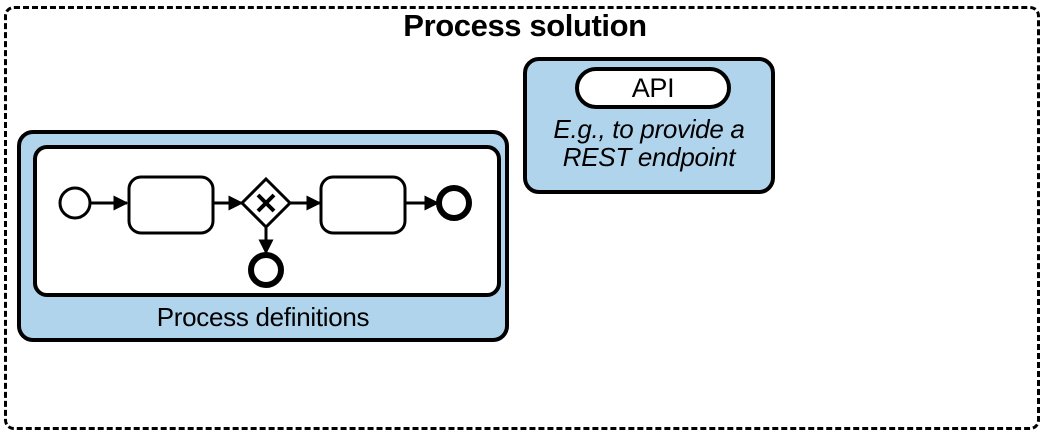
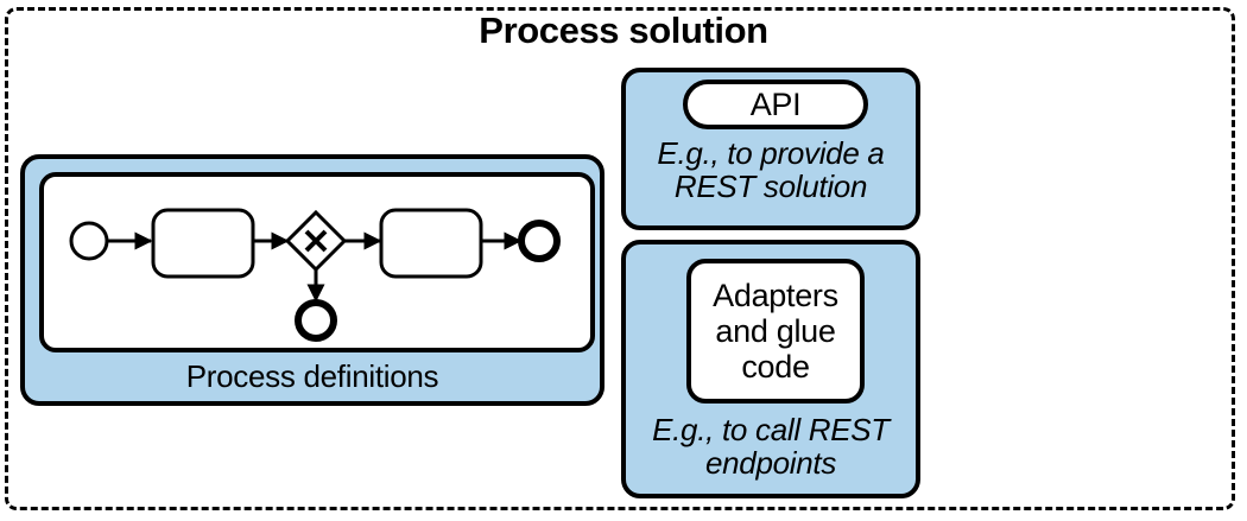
  Process solution
  Process definitions
  API
- E.g., to provide a REST endpoint
+ E.g., to provide a REST solution
+ Adapters and glue code
+ E.g., to call REST endpoints
